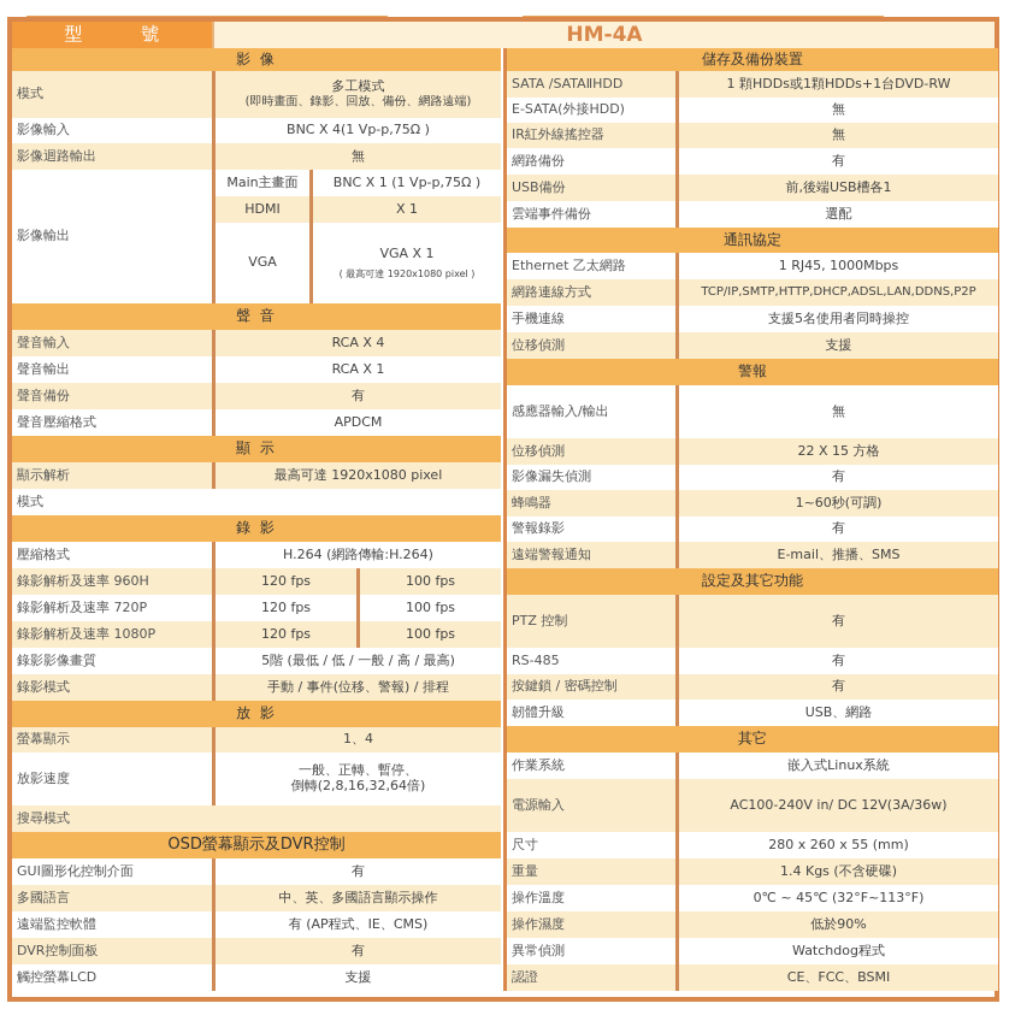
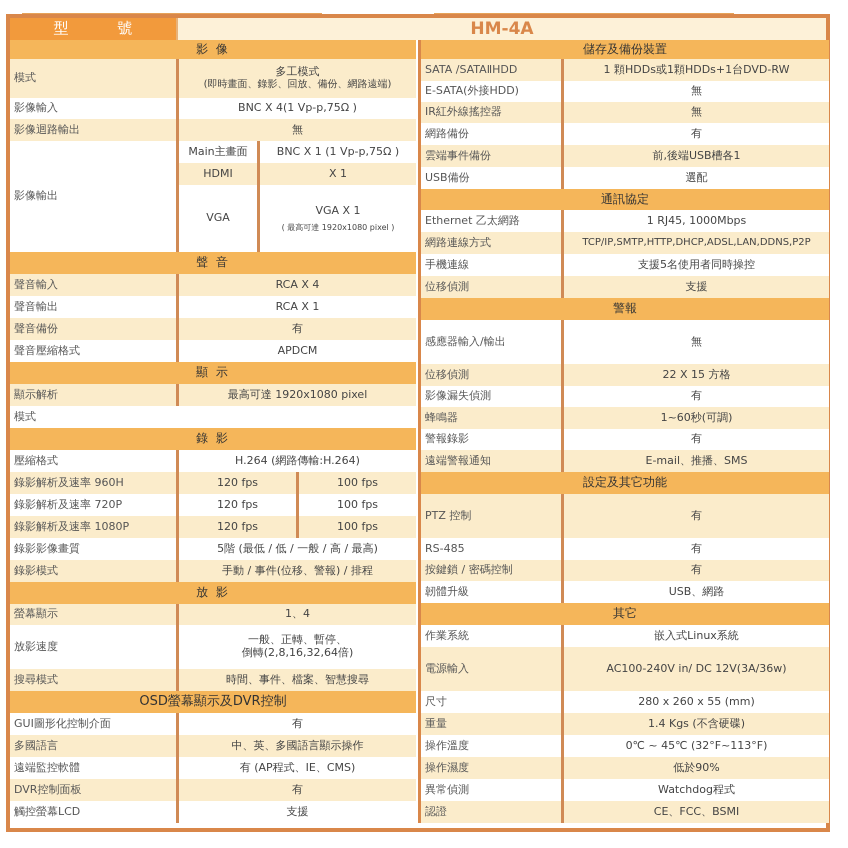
  型 號
  HM-4A
  影 像
  模式
  多工模式
  (即時畫面、錄影、回放、備份、網路遠端)
  影像輸入
  BNC X 4(1 Vp-p,75Ω )
  影像迴路輸出
  無
  影像輸出
  Main主畫面
  BNC X 1 (1 Vp-p,75Ω )
  HDMI
  X 1
  VGA
  VGA X 1
  ( 最高可達 1920x1080 pixel )
  聲 音
  聲音輸入
  RCA X 4
  聲音輸出
  RCA X 1
  聲音備份
  有
  聲音壓縮格式
  APDCM
  顯 示
  顯示解析
  最高可達 1920x1080 pixel
  模式
  錄 影
  壓縮格式
  H.264 (網路傳輸:H.264)
  錄影解析及速率 960H
  120 fps
  100 fps
  錄影解析及速率 720P
  120 fps
  100 fps
  錄影解析及速率 1080P
  120 fps
  100 fps
  錄影影像畫質
  5階 (最低 / 低 / 一般 / 高 / 最高)
  錄影模式
  手動 / 事件(位移、警報) / 排程
  放 影
  螢幕顯示
  1、4
  放影速度
  一般、正轉、暫停、
  倒轉(2,8,16,32,64倍)
  搜尋模式
+ 時間、事件、檔案、智慧搜尋
  OSD螢幕顯示及DVR控制
  GUI圖形化控制介面
  有
  多國語言
  中、英、多國語言顯示操作
  遠端監控軟體
  有 (AP程式、IE、CMS)
  DVR控制面板
  有
  觸控螢幕LCD
  支援
  儲存及備份裝置
  SATA /SATAⅡHDD
  1 顆HDDs或1顆HDDs+1台DVD-RW
  E-SATA(外接HDD)
  無
  IR紅外線搖控器
  無
  網路備份
  有
- USB備份
+ 雲端事件備份
  前,後端USB槽各1
- 雲端事件備份
+ USB備份
  選配
  通訊協定
  Ethernet 乙太網路
  1 RJ45, 1000Mbps
  網路連線方式
  TCP/IP,SMTP,HTTP,DHCP,ADSL,LAN,DDNS,P2P
  手機連線
  支援5名使用者同時操控
  位移偵測
  支援
  警報
  感應器輸入/輸出
  無
  位移偵測
  22 X 15 方格
  影像漏失偵測
  有
  蜂鳴器
  1~60秒(可調)
  警報錄影
  有
  遠端警報通知
  E-mail、推播、SMS
  設定及其它功能
  PTZ 控制
  有
  RS-485
  有
  按鍵鎖 / 密碼控制
  有
  韌體升級
  USB、網路
  其它
  作業系統
  嵌入式Linux系統
  電源輸入
  AC100-240V in/ DC 12V(3A/36w)
  尺寸
  280 x 260 x 55 (mm)
  重量
  1.4 Kgs (不含硬碟)
  操作溫度
  0℃ ~ 45℃ (32°F~113°F)
  操作濕度
  低於90%
  異常偵測
  Watchdog程式
  認證
  CE、FCC、BSMI
